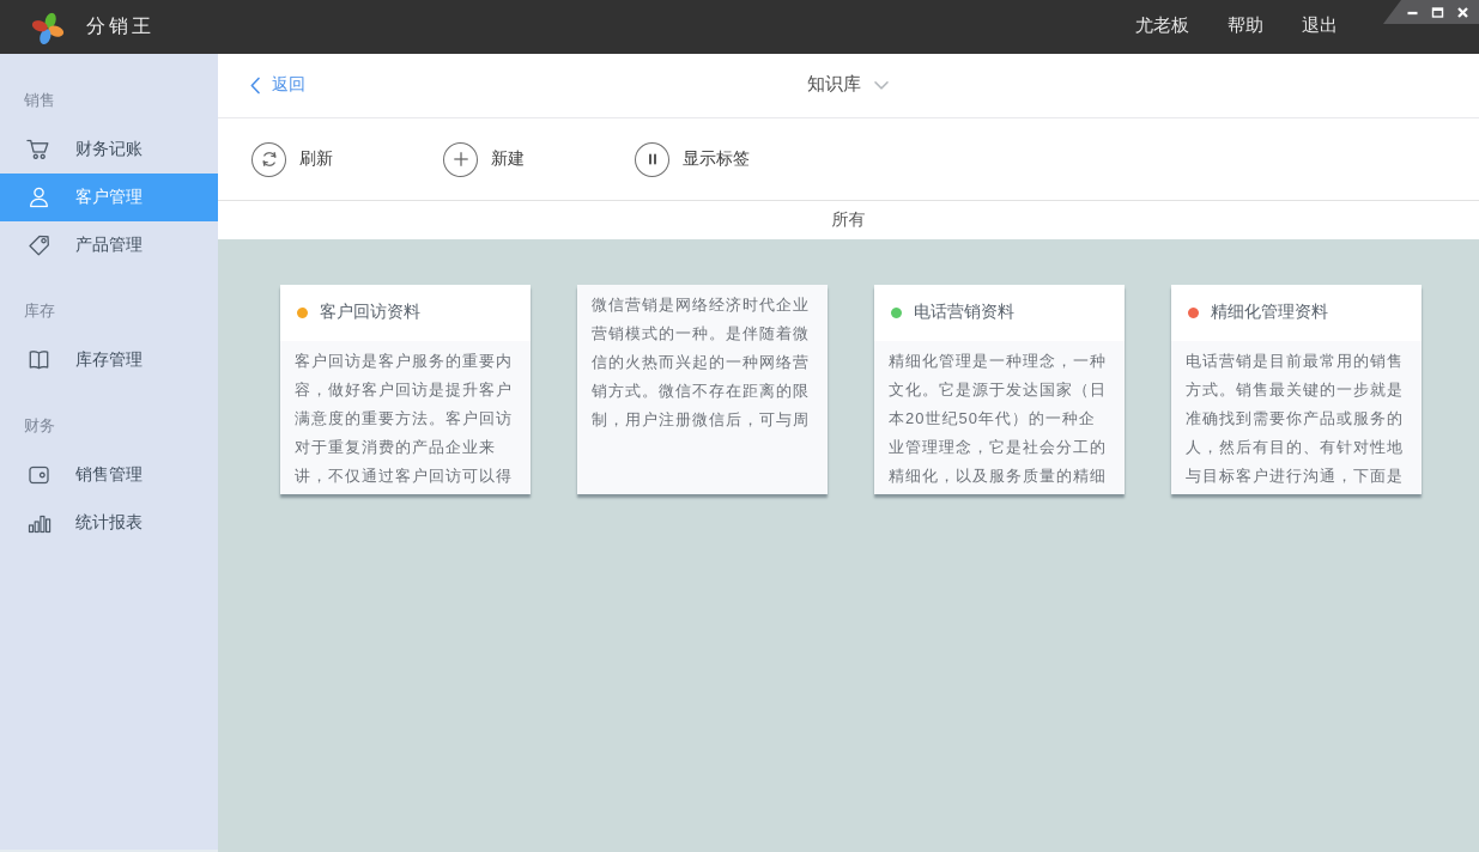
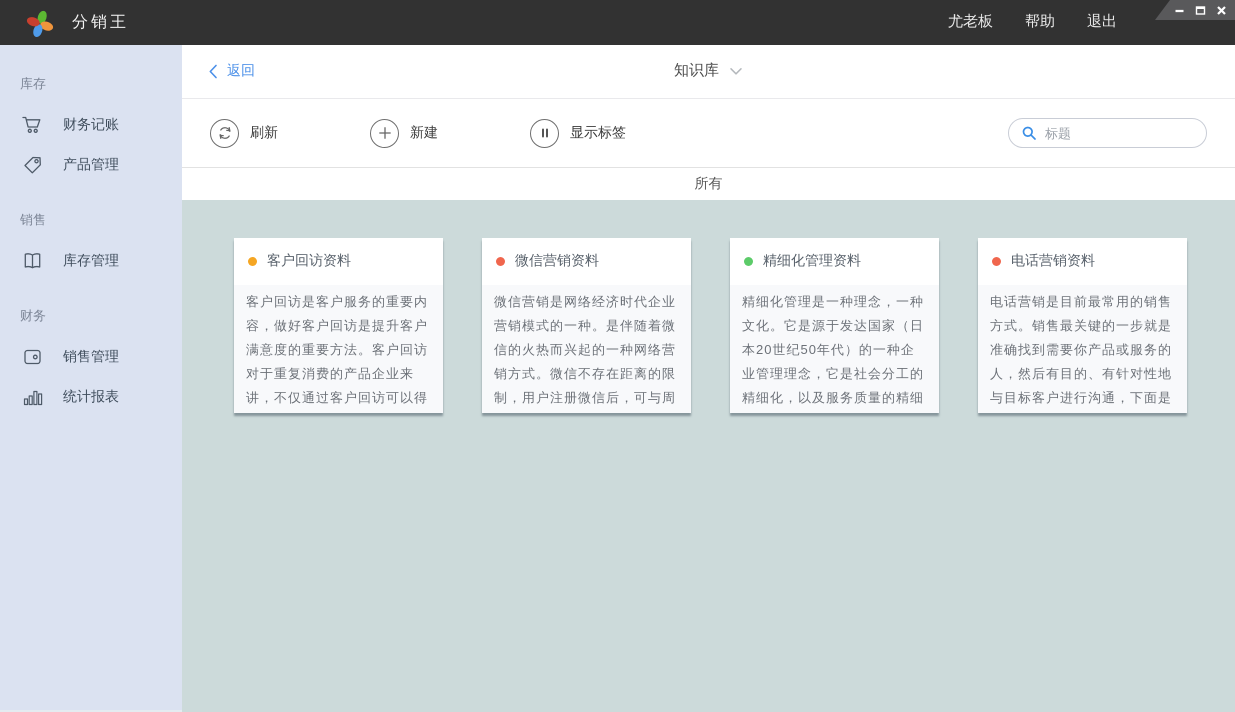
  分销王
  尤老板
  帮助
  退出
- 销售
+ 库存
  财务记账
- 客户管理
  产品管理
- 库存
+ 销售
  库存管理
  财务
  销售管理
  统计报表
  返回
  知识库
  刷新
  新建
  显示标签
+ 标题
  所有
  客户回访资料
  客户回访是客户服务的重要内容，做好客户回访是提升客户满意度的重要方法。客户回访对于重复消费的产品企业来讲，不仅通过客户回访可以得
+ 微信营销资料
  微信营销是网络经济时代企业营销模式的一种。是伴随着微信的火热而兴起的一种网络营销方式。微信不存在距离的限制，用户注册微信后，可与周
- 电话营销资料
+ 精细化管理资料
  精细化管理是一种理念，一种文化。它是源于发达国家（日本20世纪50年代）的一种企业管理理念，它是社会分工的精细化，以及服务质量的精细
- 精细化管理资料
+ 电话营销资料
  电话营销是目前最常用的销售方式。销售最关键的一步就是准确找到需要你产品或服务的人，然后有目的、有针对性地与目标客户进行沟通，下面是
